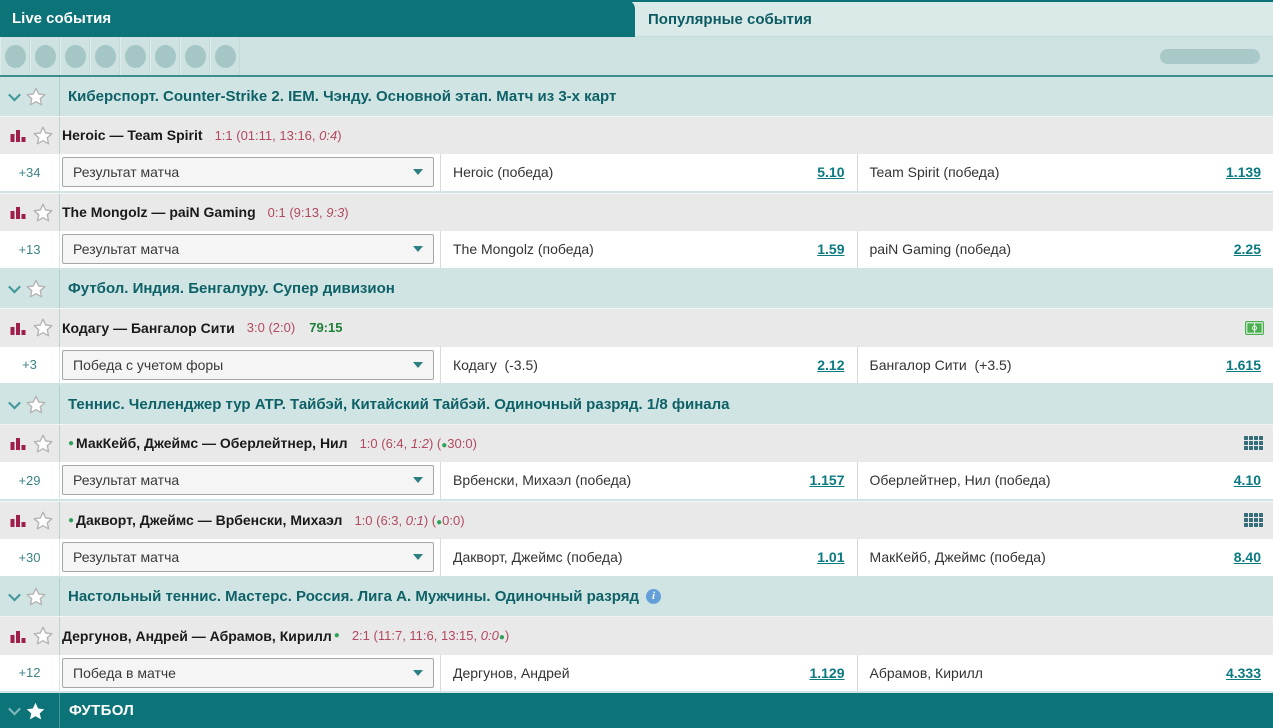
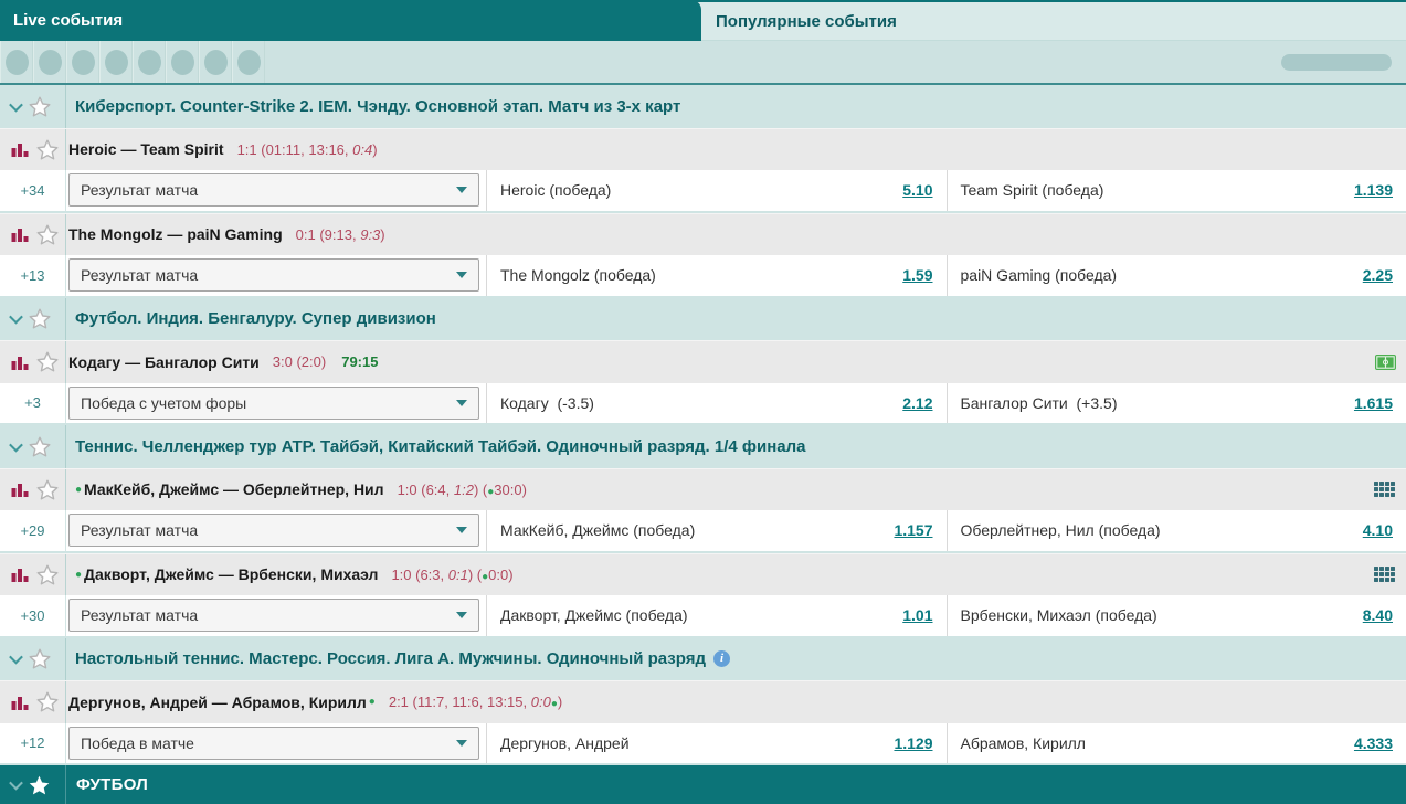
  Live события
  Популярные события
  Киберспорт. Counter-Strike 2. IEM. Чэнду. Основной этап. Матч из 3-х карт
  Heroic — Team Spirit
  1:1 (01:11, 13:16, 0:4)
  +34
  Результат матча
  Heroic (победа)
  5.10
  Team Spirit (победа)
  1.139
  The Mongolz — paiN Gaming
  0:1 (9:13, 9:3)
  +13
  Результат матча
  The Mongolz (победа)
  1.59
  paiN Gaming (победа)
  2.25
  Футбол. Индия. Бенгалуру. Супер дивизион
  Кодагу — Бангалор Сити
  3:0 (2:0)
  79:15
  +3
  Победа с учетом форы
  Кодагу (-3.5)
  2.12
  Бангалор Сити (+3.5)
  1.615
- Теннис. Челленджер тур ATP. Тайбэй, Китайский Тайбэй. Одиночный разряд. 1/8 финала
+ Теннис. Челленджер тур ATP. Тайбэй, Китайский Тайбэй. Одиночный разряд. 1/4 финала
  ●
  МакКейб, Джеймс — Оберлейтнер, Нил
  1:0 (6:4, 1:2) (●30:0)
  +29
  Результат матча
- Врбенски, Михаэл (победа)
+ МакКейб, Джеймс (победа)
  1.157
  Оберлейтнер, Нил (победа)
  4.10
  ●
  Дакворт, Джеймс — Врбенски, Михаэл
  1:0 (6:3, 0:1) (●0:0)
  +30
  Результат матча
  Дакворт, Джеймс (победа)
  1.01
- МакКейб, Джеймс (победа)
+ Врбенски, Михаэл (победа)
  8.40
  Настольный теннис. Мастерс. Россия. Лига А. Мужчины. Одиночный разряд
  i
  Дергунов, Андрей — Абрамов, Кирилл
  ●
  2:1 (11:7, 11:6, 13:15, 0:0●)
  +12
  Победа в матче
  Дергунов, Андрей
  1.129
  Абрамов, Кирилл
  4.333
  ФУТБОЛ
